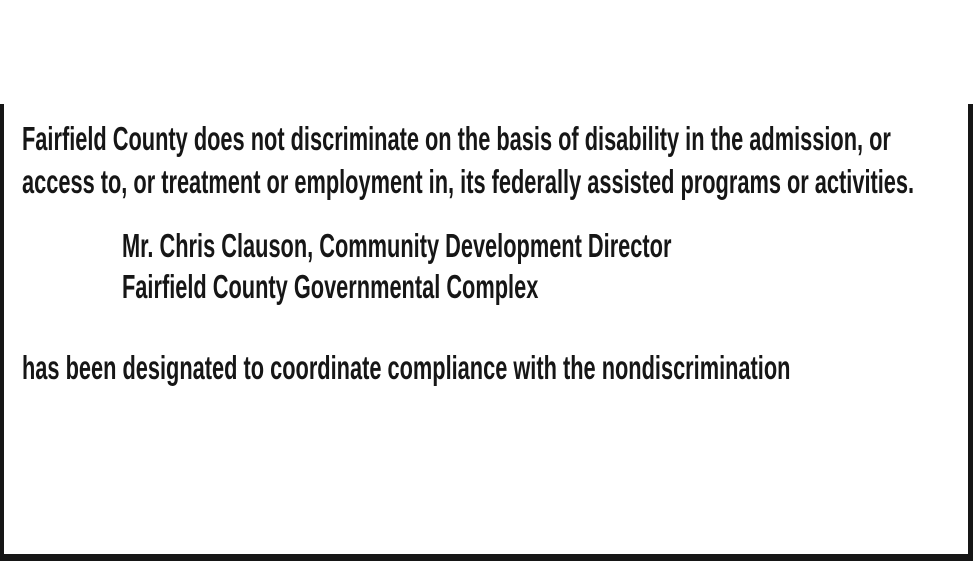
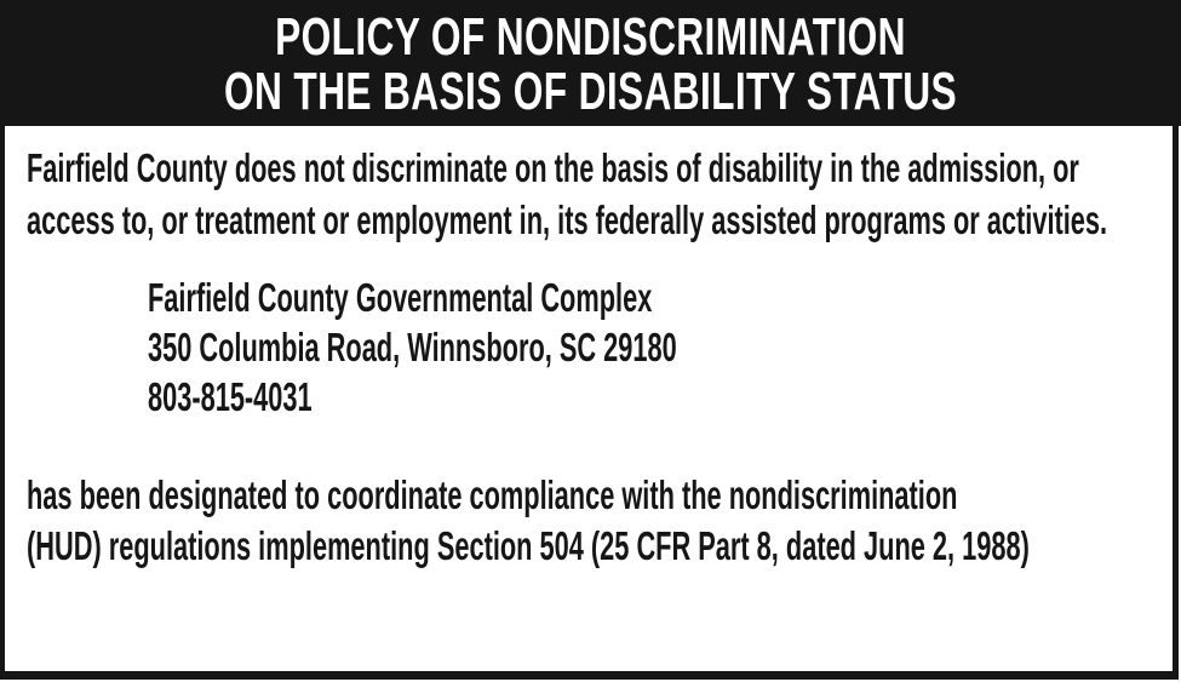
+ POLICY OF NONDISCRIMINATION
+ ON THE BASIS OF DISABILITY STATUS
  Fairfield County does not discriminate on the basis of disability in the admission, or
  access to, or treatment or employment in, its federally assisted programs or activities.
- Mr. Chris Clauson, Community Development Director
  Fairfield County Governmental Complex
+ 350 Columbia Road, Winnsboro, SC 29180
+ 803-815-4031
  has been designated to coordinate compliance with the nondiscrimination
+ (HUD) regulations implementing Section 504 (25 CFR Part 8, dated June 2, 1988)
